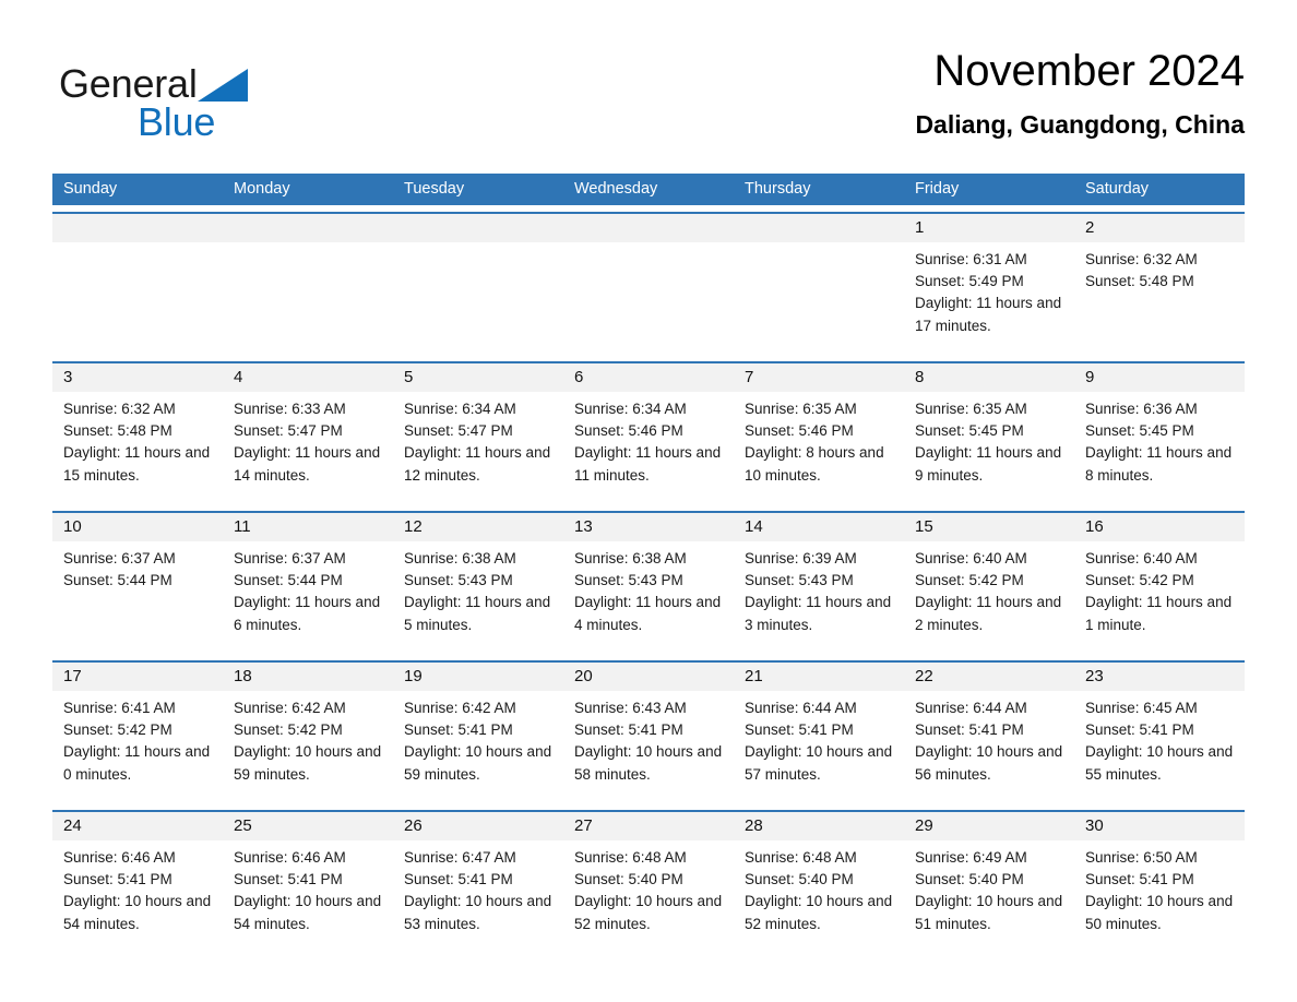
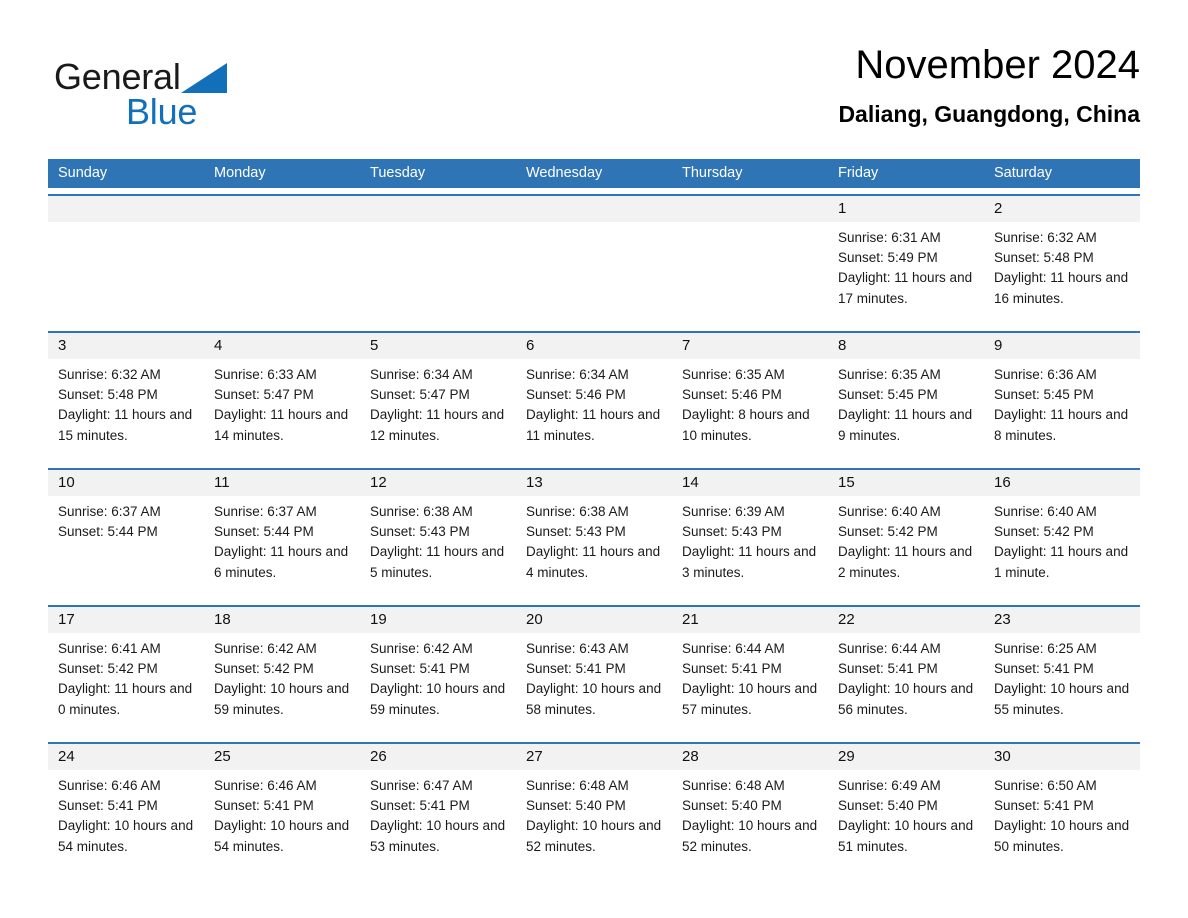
  General
  Blue
  November 2024
  Daliang, Guangdong, China
  Sunday
  Monday
  Tuesday
  Wednesday
  Thursday
  Friday
  Saturday
  1
  Sunrise: 6:31 AM
  Sunset: 5:49 PM
  Daylight: 11 hours and 17 minutes.
  2
  Sunrise: 6:32 AM
  Sunset: 5:48 PM
+ Daylight: 11 hours and 16 minutes.
  3
  Sunrise: 6:32 AM
  Sunset: 5:48 PM
  Daylight: 11 hours and 15 minutes.
  4
  Sunrise: 6:33 AM
  Sunset: 5:47 PM
  Daylight: 11 hours and 14 minutes.
  5
  Sunrise: 6:34 AM
  Sunset: 5:47 PM
  Daylight: 11 hours and 12 minutes.
  6
  Sunrise: 6:34 AM
  Sunset: 5:46 PM
  Daylight: 11 hours and 11 minutes.
  7
  Sunrise: 6:35 AM
  Sunset: 5:46 PM
  Daylight: 8 hours and 10 minutes.
  8
  Sunrise: 6:35 AM
  Sunset: 5:45 PM
  Daylight: 11 hours and 9 minutes.
  9
  Sunrise: 6:36 AM
  Sunset: 5:45 PM
  Daylight: 11 hours and 8 minutes.
  10
  Sunrise: 6:37 AM
  Sunset: 5:44 PM
  11
  Sunrise: 6:37 AM
  Sunset: 5:44 PM
  Daylight: 11 hours and 6 minutes.
  12
  Sunrise: 6:38 AM
  Sunset: 5:43 PM
  Daylight: 11 hours and 5 minutes.
  13
  Sunrise: 6:38 AM
  Sunset: 5:43 PM
  Daylight: 11 hours and 4 minutes.
  14
  Sunrise: 6:39 AM
  Sunset: 5:43 PM
  Daylight: 11 hours and 3 minutes.
  15
  Sunrise: 6:40 AM
  Sunset: 5:42 PM
  Daylight: 11 hours and 2 minutes.
  16
  Sunrise: 6:40 AM
  Sunset: 5:42 PM
  Daylight: 11 hours and 1 minute.
  17
  Sunrise: 6:41 AM
  Sunset: 5:42 PM
  Daylight: 11 hours and 0 minutes.
  18
  Sunrise: 6:42 AM
  Sunset: 5:42 PM
  Daylight: 10 hours and 59 minutes.
  19
  Sunrise: 6:42 AM
  Sunset: 5:41 PM
  Daylight: 10 hours and 59 minutes.
  20
  Sunrise: 6:43 AM
  Sunset: 5:41 PM
  Daylight: 10 hours and 58 minutes.
  21
  Sunrise: 6:44 AM
  Sunset: 5:41 PM
  Daylight: 10 hours and 57 minutes.
  22
  Sunrise: 6:44 AM
  Sunset: 5:41 PM
  Daylight: 10 hours and 56 minutes.
  23
- Sunrise: 6:45 AM
+ Sunrise: 6:25 AM
  Sunset: 5:41 PM
  Daylight: 10 hours and 55 minutes.
  24
  Sunrise: 6:46 AM
  Sunset: 5:41 PM
  Daylight: 10 hours and 54 minutes.
  25
  Sunrise: 6:46 AM
  Sunset: 5:41 PM
  Daylight: 10 hours and 54 minutes.
  26
  Sunrise: 6:47 AM
  Sunset: 5:41 PM
  Daylight: 10 hours and 53 minutes.
  27
  Sunrise: 6:48 AM
  Sunset: 5:40 PM
  Daylight: 10 hours and 52 minutes.
  28
  Sunrise: 6:48 AM
  Sunset: 5:40 PM
  Daylight: 10 hours and 52 minutes.
  29
  Sunrise: 6:49 AM
  Sunset: 5:40 PM
  Daylight: 10 hours and 51 minutes.
  30
  Sunrise: 6:50 AM
  Sunset: 5:41 PM
  Daylight: 10 hours and 50 minutes.
